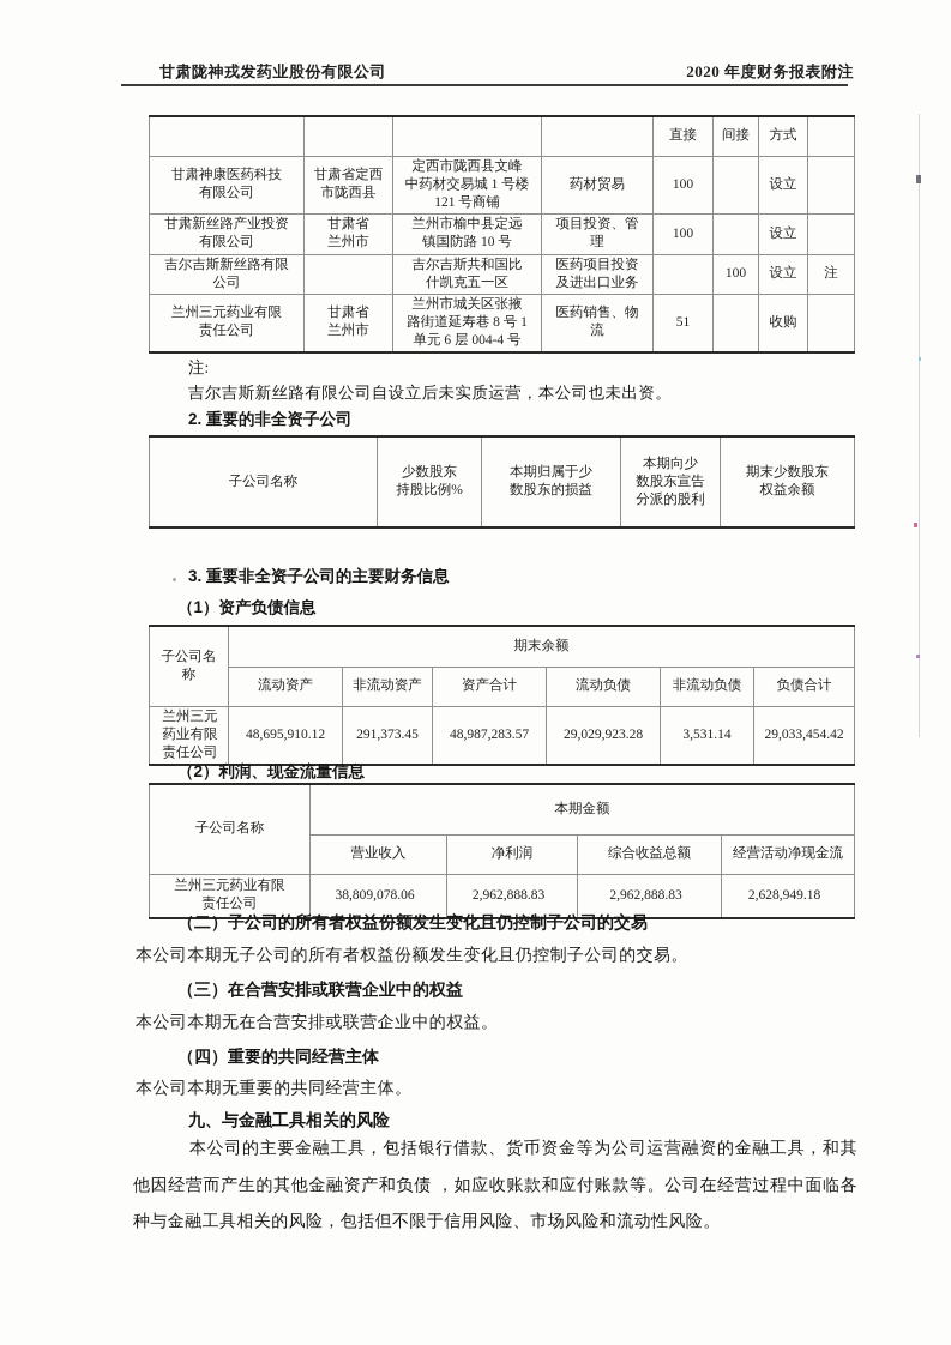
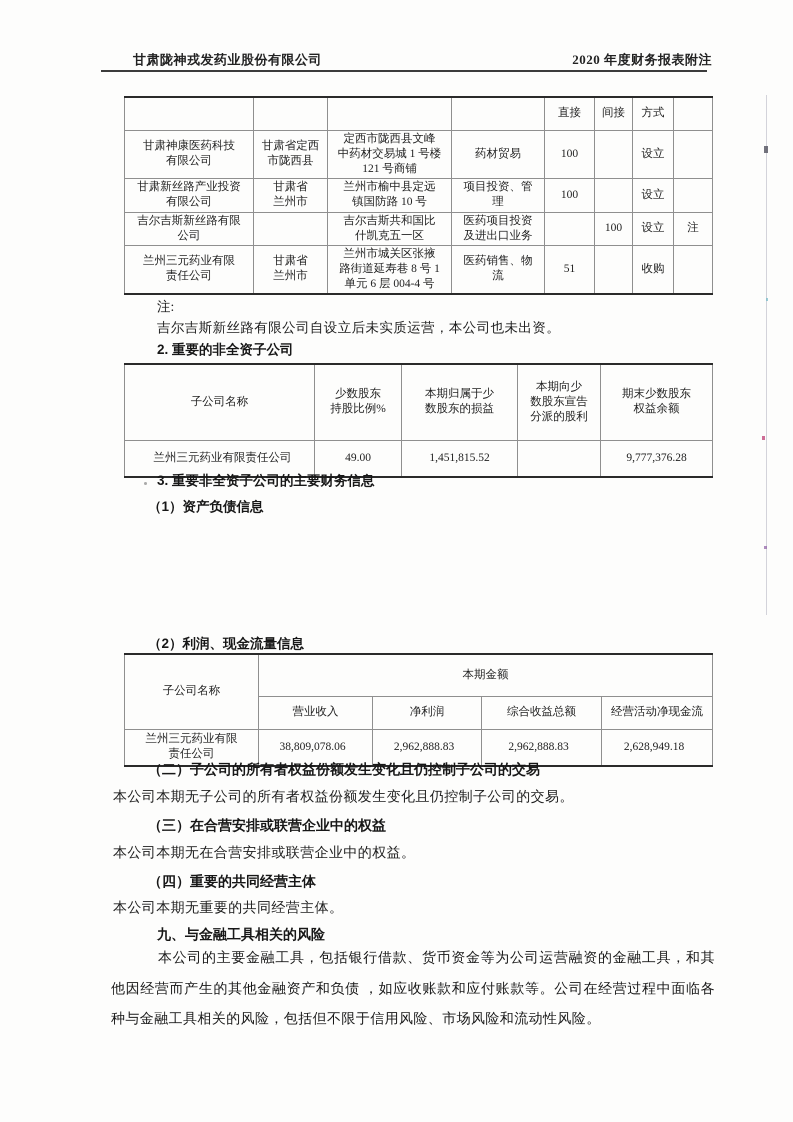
  甘肃陇神戎发药业股份有限公司
  2020 年度财务报表附注
  				直接	间接	方式
  甘肃神康医药科技 有限公司	甘肃省定西 市陇西县	定西市陇西县文峰 中药材交易城 1 号楼 121 号商铺	药材贸易	100		设立
  甘肃新丝路产业投资 有限公司	甘肃省 兰州市	兰州市榆中县定远 镇国防路 10 号	项目投资、管 理	100		设立
  吉尔吉斯新丝路有限 公司		吉尔吉斯共和国比 什凯克五一区	医药项目投资 及进出口业务		100	设立	注
  兰州三元药业有限 责任公司	甘肃省 兰州市	兰州市城关区张掖 路街道延寿巷 8 号 1 单元 6 层 004-4 号	医药销售、物 流	51		收购
  注:
  吉尔吉斯新丝路有限公司自设立后未实质运营，本公司也未出资。
  2. 重要的非全资子公司
  子公司名称	少数股东 持股比例%	本期归属于少 数股东的损益	本期向少 数股东宣告 分派的股利	期末少数股东 权益余额
+ 兰州三元药业有限责任公司	49.00	1,451,815.52		9,777,376.28
  3. 重要非全资子公司的主要财务信息
  （1）资产负债信息
- 子公司名 称	期末余额
- 流动资产	非流动资产	资产合计	流动负债	非流动负债	负债合计
- 兰州三元 药业有限 责任公司	48,695,910.12	291,373.45	48,987,283.57	29,029,923.28	3,531.14	29,033,454.42
  （2）利润、现金流量信息
  子公司名称	本期金额
  营业收入	净利润	综合收益总额	经营活动净现金流
  兰州三元药业有限 责任公司	38,809,078.06	2,962,888.83	2,962,888.83	2,628,949.18
  （二）子公司的所有者权益份额发生变化且仍控制子公司的交易
  本公司本期无子公司的所有者权益份额发生变化且仍控制子公司的交易。
  （三）在合营安排或联营企业中的权益
  本公司本期无在合营安排或联营企业中的权益。
  （四）重要的共同经营主体
  本公司本期无重要的共同经营主体。
  九、与金融工具相关的风险
  本公司的主要金融工具，包括银行借款、货币资金等为公司运营融资的金融工具，和其他因经营而产生的其他金融资产和负债 ，如应收账款和应付账款等。公司在经营过程中面临各种与金融工具相关的风险，包括但不限于信用风险、市场风险和流动性风险。
